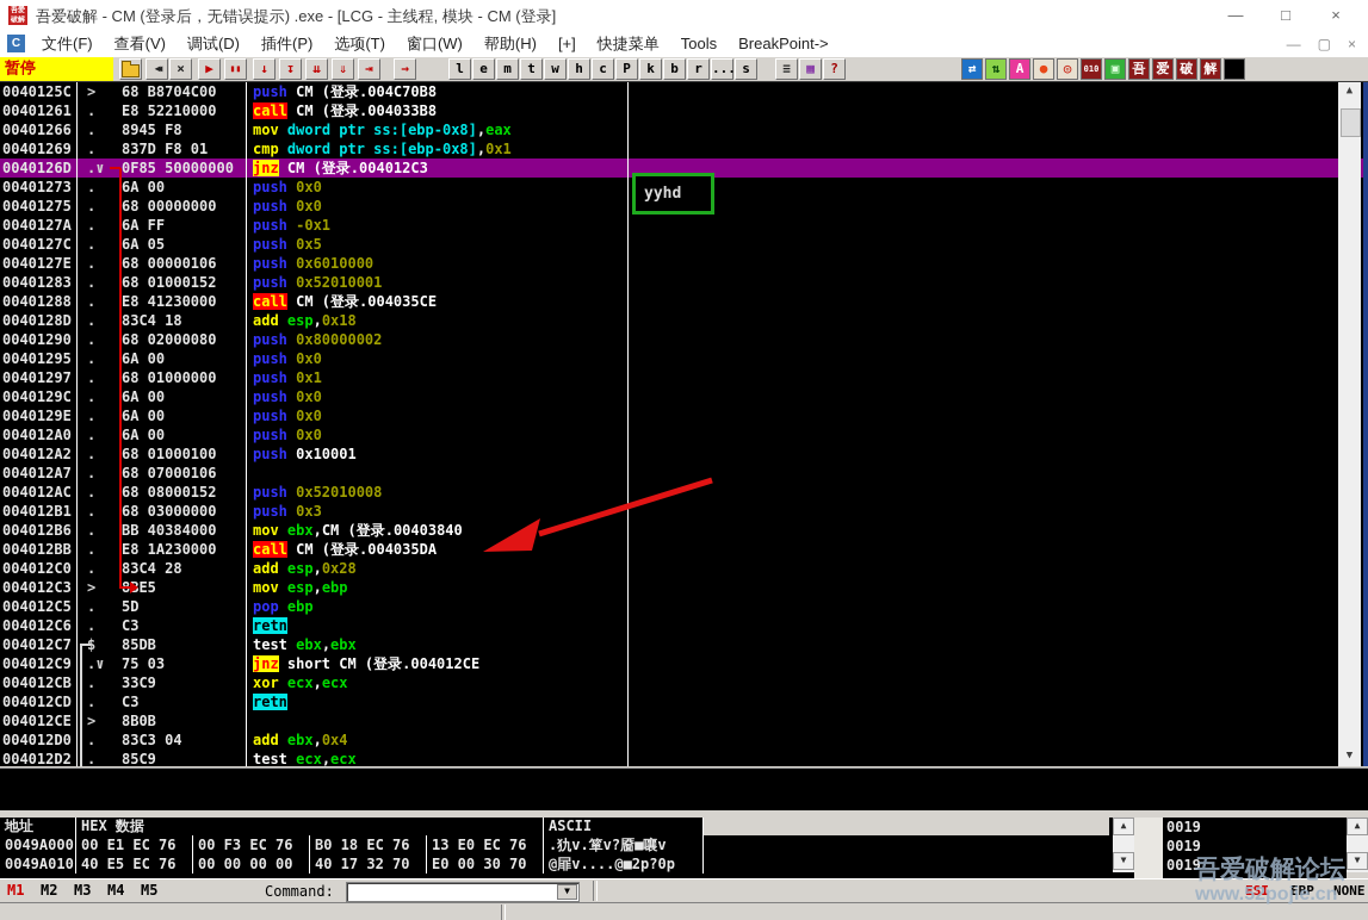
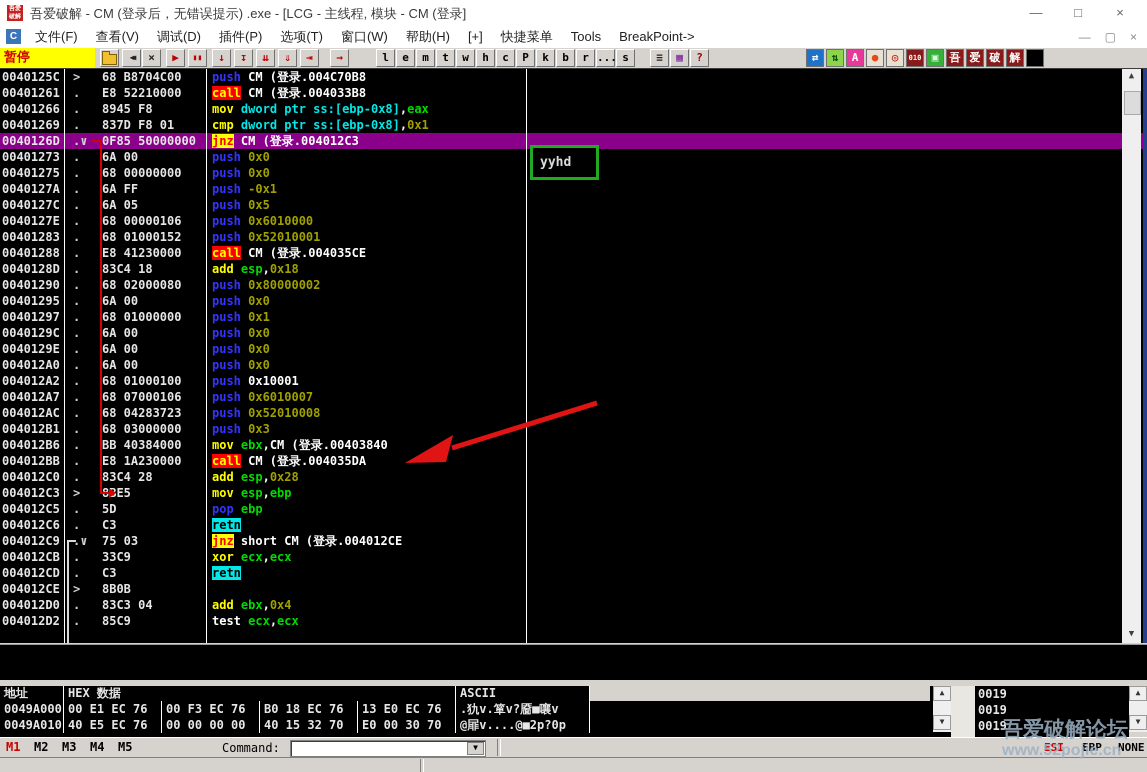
  吾爱破解 - CM (登录后，无错误提示) .exe - [LCG - 主线程, 模块 - CM (登录]
  —
  □
  ×
  C
  文件(F)
  查看(V)
  调试(D)
  插件(P)
  选项(T)
  窗口(W)
  帮助(H)
  [+]
  快捷菜单
  Tools
  BreakPoint->
  —
  ▢
  ×
  暂停
  ◀◀
  ×
  ▶
  ▮▮
  ↓
  ↧
  ⇊
  ⇓
  ⇥
  →
  l
  e
  m
  t
  w
  h
  c
  P
  k
  b
  r
  ...
  s
  ≡
  ▦
  ?
  ⇄
  ⇅
  A
  ●
  ◎
  010
  ▣
  吾
  爱
  破
  解
  0040125C
  >
  68 B8704C00
  push CM (登录.004C70B8
  00401261
  .
  E8 52210000
  call CM (登录.004033B8
  00401266
  .
  8945 F8
  mov dword ptr ss:[ebp-0x8],eax
  00401269
  .
  837D F8 01
  cmp dword ptr ss:[ebp-0x8],0x1
  0040126D
  .∨
  0F85 50000000
  jnz CM (登录.004012C3
  00401273
  .
  6A 00
  push 0x0
  00401275
  .
  68 00000000
  push 0x0
  0040127A
  .
  6A FF
  push -0x1
  0040127C
  .
  6A 05
  push 0x5
  0040127E
  .
  68 00000106
  push 0x6010000
  00401283
  .
  68 01000152
  push 0x52010001
  00401288
  .
  E8 41230000
  call CM (登录.004035CE
  0040128D
  .
  83C4 18
  add esp,0x18
  00401290
  .
  68 02000080
  push 0x80000002
  00401295
  .
  6A 00
  push 0x0
  00401297
  .
  68 01000000
  push 0x1
  0040129C
  .
  6A 00
  push 0x0
  0040129E
  .
  6A 00
  push 0x0
  004012A0
  .
  6A 00
  push 0x0
  004012A2
  .
  68 01000100
  push 0x10001
  004012A7
  .
  68 07000106
+ push 0x6010007
  004012AC
  .
- 68 08000152
+ 68 04283723
  push 0x52010008
  004012B1
  .
  68 03000000
  push 0x3
  004012B6
  .
  BB 40384000
  mov ebx,CM (登录.00403840
  004012BB
  .
  E8 1A230000
  call CM (登录.004035DA
  004012C0
  .
  83C4 28
  add esp,0x28
  004012C3
  >
  BE5
  mov esp,ebp
  004012C5
  .
  5D
  pop ebp
  004012C6
  .
  C3
  retn
- 004012C7
- $
- 85DB
- test ebx,ebx
  004012C9
  .∨
  75 03
  jnz short CM (登录.004012CE
  004012CB
  .
  33C9
  xor ecx,ecx
  004012CD
  .
  C3
  retn
  004012CE
  >
  8B0B
  004012D0
  .
  83C3 04
  add ebx,0x4
  004012D2
  .
  85C9
  test ecx,ecx
  yyhd
  ▲
  ▼
  地址
  HEX 数据
  ASCII
  0049A000
  00 E1 EC 76
  00 F3 EC 76
  B0 18 EC 76
  13 E0 EC 76
  .犰v.箪v?靥■嚷v
  0049A010
  40 E5 EC 76
  00 00 00 00
- 40 17 32 70
+ 40 15 32 70
  E0 00 30 70
  @屝v....@■2p?0p
  ▲
  ▼
  0019
  0019
  0019
  ▲
  ▼
  Command:
  ▼
  M1
  M2
  M3
  M4
  M5
  ESI
  EBP
  NONE
  吾爱破解论坛
  www.52pojie.cn
